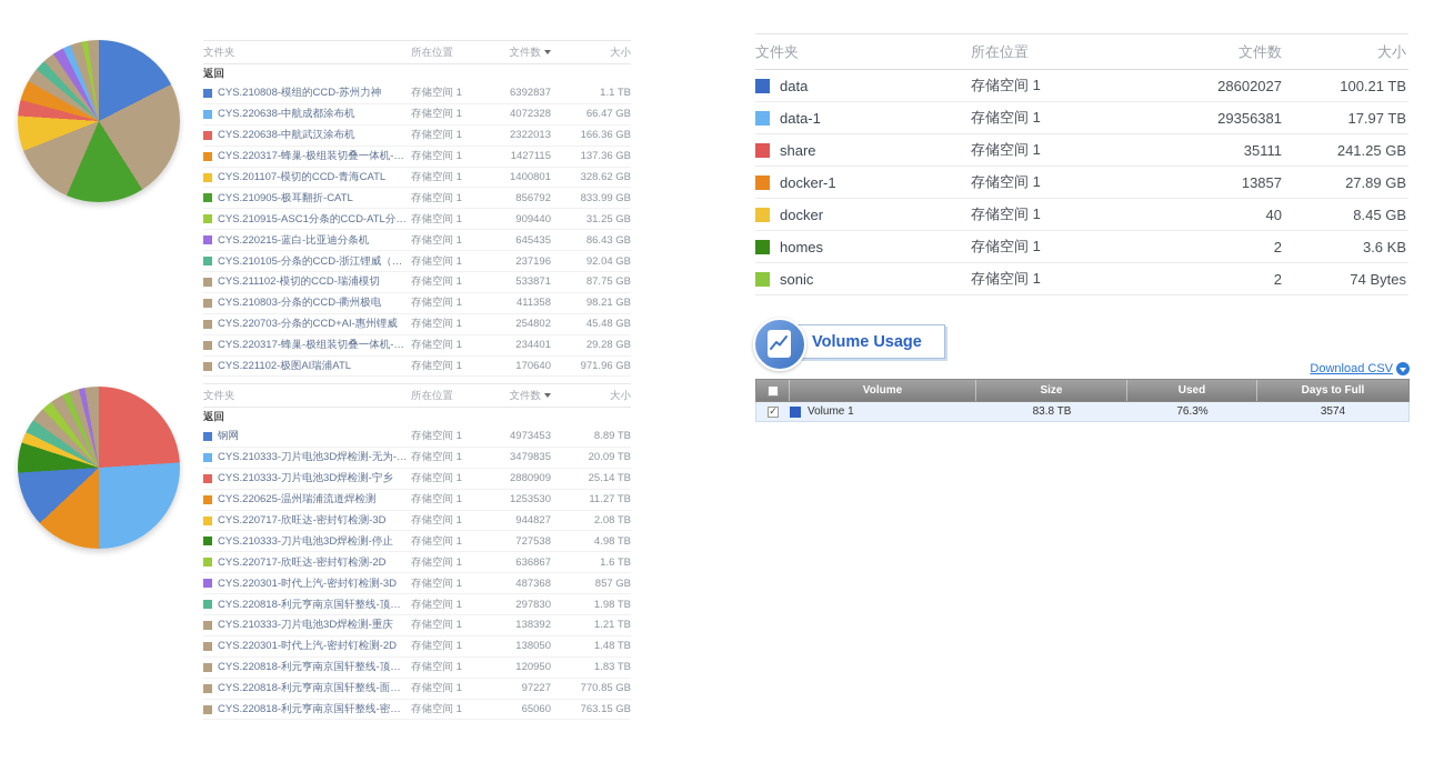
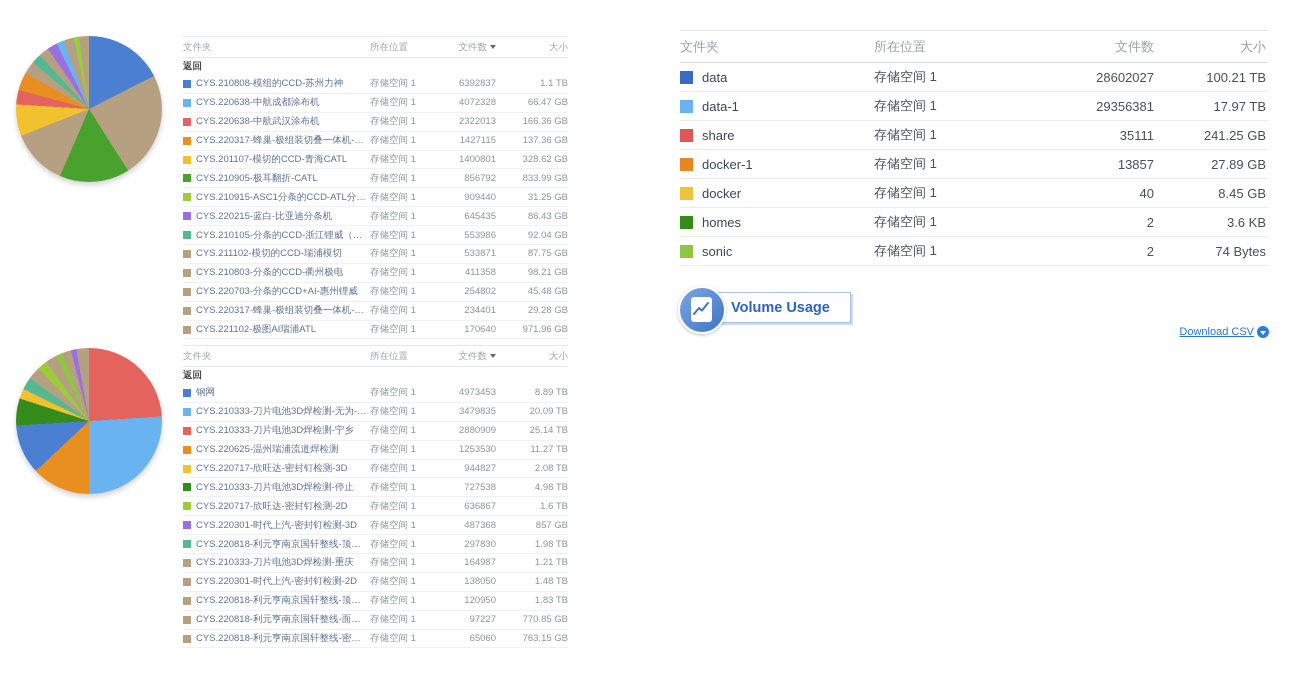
  文件夹
  所在位置
  文件数
  大小
  返回
  CYS.210808-模组的CCD-苏州力神
  存储空间 1
  6392837
  1.1 TB
  CYS.220638-中航成都涂布机
  存储空间 1
  4072328
  66.47 GB
  CYS.220638-中航武汉涂布机
  存储空间 1
  2322013
  166.36 GB
  CYS.220317-蜂巢-极组装切叠一体机-缺陷
  存储空间 1
  1427115
  137.36 GB
  CYS.201107-模切的CCD-青海CATL
  存储空间 1
  1400801
  328.62 GB
  CYS.210905-极耳翻折-CATL
  存储空间 1
  856792
  833.99 GB
  CYS.210915-ASC1分条的CCD-ATL分条
  存储空间 1
  909440
  31.25 GB
  CYS.220215-蓝白-比亚迪分条机
  存储空间 1
  645435
  86.43 GB
  CYS.210105-分条的CCD-浙江锂威（兰溪
  存储空间 1
- 237196
+ 553986
  92.04 GB
  CYS.211102-模切的CCD-瑞浦模切
  存储空间 1
  533871
  87.75 GB
  CYS.210803-分条的CCD-衢州极电
  存储空间 1
  411358
  98.21 GB
  CYS.220703-分条的CCD+AI-惠州锂威
  存储空间 1
  254802
  45.48 GB
  CYS.220317-蜂巢-极组装切叠一体机-点检
  存储空间 1
  234401
  29.28 GB
  CYS.221102-极图AI瑞浦ATL
  存储空间 1
  170640
  971.96 GB
  文件夹
  所在位置
  文件数
  大小
  返回
  钢网
  存储空间 1
  4973453
  8.89 TB
  CYS.210333-刀片电池3D焊检测-无为-2期
  存储空间 1
  3479835
  20.09 TB
  CYS.210333-刀片电池3D焊检测-宁乡
  存储空间 1
  2880909
  25.14 TB
  CYS.220625-温州瑞浦流道焊检测
  存储空间 1
  1253530
  11.27 TB
  CYS.220717-欣旺达-密封钉检测-3D
  存储空间 1
  944827
  2.08 TB
  CYS.210333-刀片电池3D焊检测-停止
  存储空间 1
  727538
  4.98 TB
  CYS.220717-欣旺达-密封钉检测-2D
  存储空间 1
  636867
  1.6 TB
  CYS.220301-时代上汽-密封钉检测-3D
  存储空间 1
  487368
  857 GB
  CYS.220818-利元亨南京国轩整线-顶盖焊
  存储空间 1
  297830
  1.98 TB
  CYS.210333-刀片电池3D焊检测-重庆
  存储空间 1
- 138392
+ 164987
  1.21 TB
  CYS.220301-时代上汽-密封钉检测-2D
  存储空间 1
  138050
  1.48 TB
  CYS.220818-利元亨南京国轩整线-顶盖焊
  存储空间 1
  120950
  1.83 TB
  CYS.220818-利元亨南京国轩整线-面板激
  存储空间 1
  97227
  770.85 GB
  CYS.220818-利元亨南京国轩整线-密封钉
  存储空间 1
  65060
  763.15 GB
  文件夹
  所在位置
  文件数
  大小
  data
  存储空间 1
  28602027
  100.21 TB
  data-1
  存储空间 1
  29356381
  17.97 TB
  share
  存储空间 1
  35111
  241.25 GB
  docker-1
  存储空间 1
  13857
  27.89 GB
  docker
  存储空间 1
  40
  8.45 GB
  homes
  存储空间 1
  2
  3.6 KB
  sonic
  存储空间 1
  2
  74 Bytes
  Volume Usage
  Download CSV
- Volume
- Size
- Used
- Days to Full
- ✓
- Volume 1
- 83.8 TB
- 76.3%
- 3574
